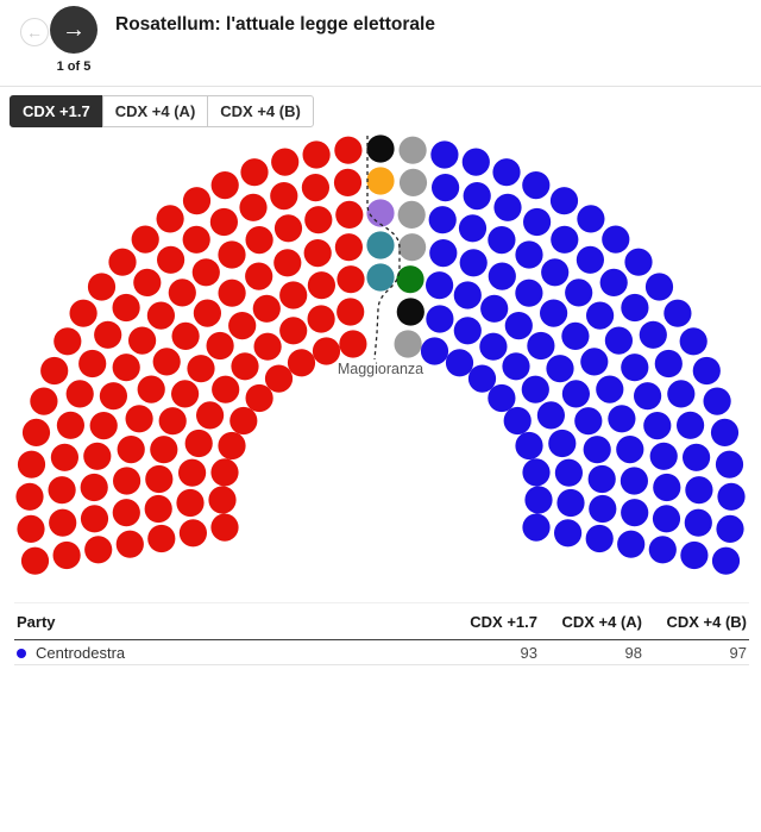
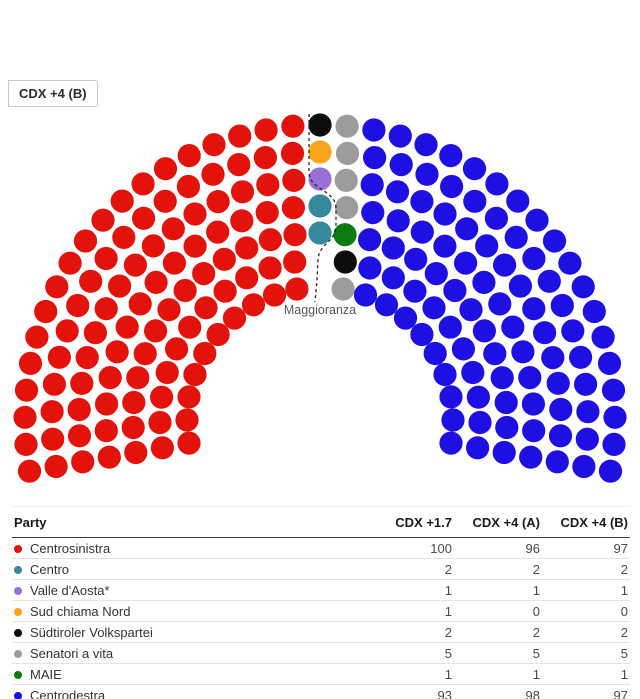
- ←
- →
- 1 of 5
- Rosatellum: l'attuale legge elettorale
- CDX +1.7
- CDX +4 (A)
  CDX +4 (B)
  Maggioranza
  Party	CDX +1.7	CDX +4 (A)	CDX +4 (B)
+ Centrosinistra	100	96	97
+ Centro	2	2	2
+ Valle d'Aosta*	1	1	1
+ Sud chiama Nord	1	0	0
+ Südtiroler Volkspartei	2	2	2
+ Senatori a vita	5	5	5
+ MAIE	1	1	1
  Centrodestra	93	98	97
